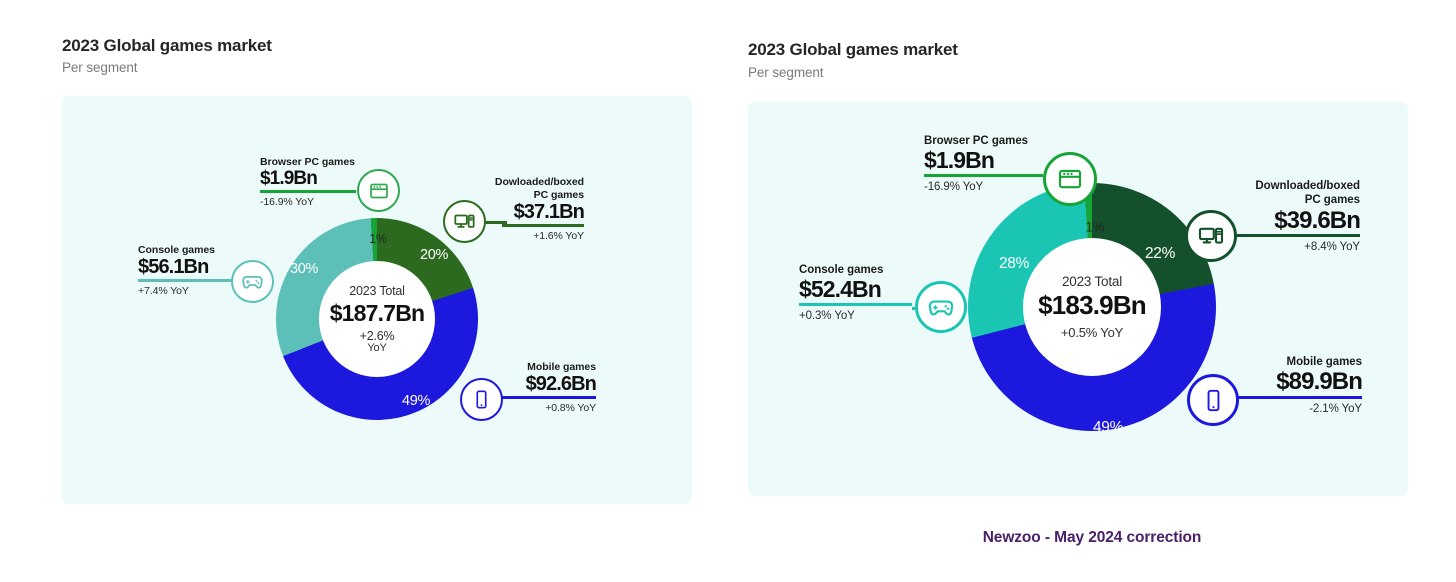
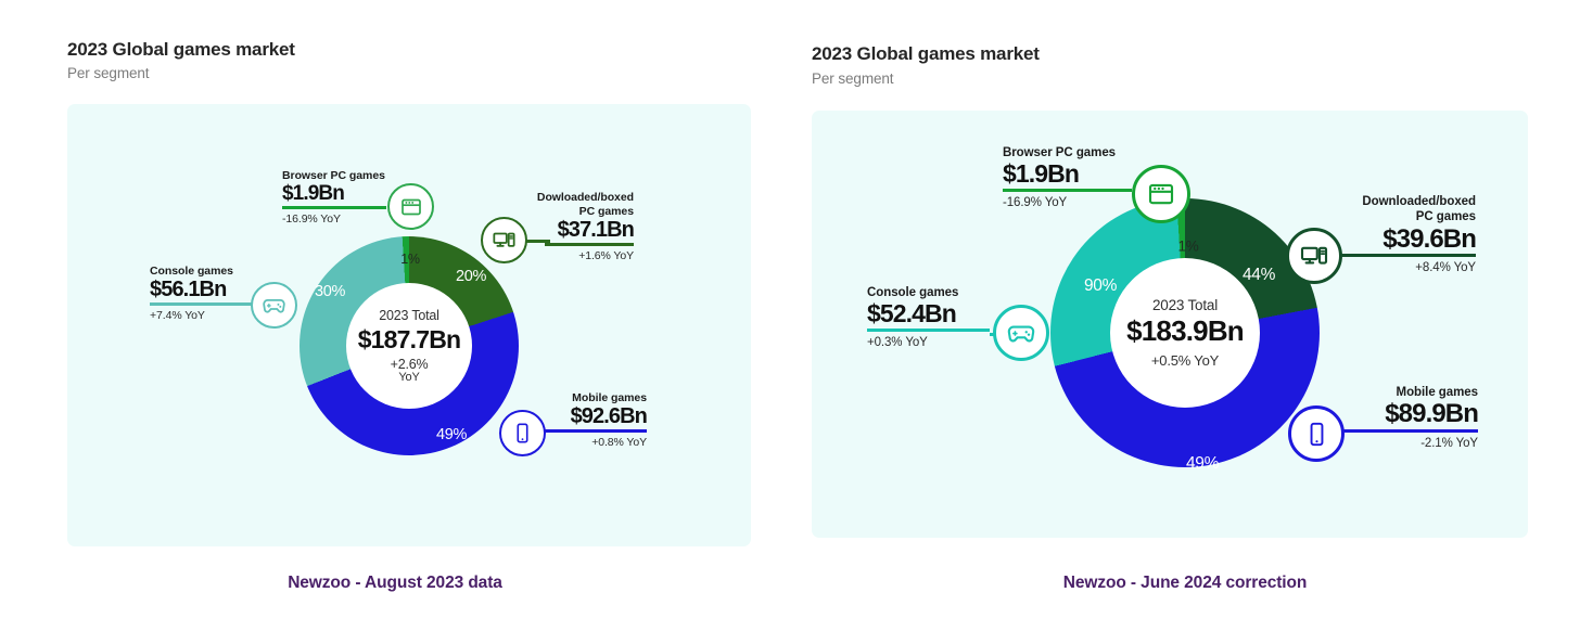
  2023 Global games market
  Per segment
  2023 Total
  $187.7Bn
  +2.6%
  YoY
  30%
  1%
  20%
  49%
  Console games
  $56.1Bn
  +7.4% YoY
  Browser PC games
  $1.9Bn
  -16.9% YoY
  Dowloaded/boxed
  PC games
  $37.1Bn
  +1.6% YoY
  Mobile games
  $92.6Bn
  +0.8% YoY
+ Newzoo - August 2023 data
  2023 Global games market
  Per segment
  2023 Total
  $183.9Bn
  +0.5% YoY
- 28%
+ 90%
  1%
- 22%
+ 44%
  49%
  Console games
  $52.4Bn
  +0.3% YoY
  Browser PC games
  $1.9Bn
  -16.9% YoY
  Downloaded/boxed
  PC games
  $39.6Bn
  +8.4% YoY
  Mobile games
  $89.9Bn
  -2.1% YoY
- Newzoo - May 2024 correction
+ Newzoo - June 2024 correction
